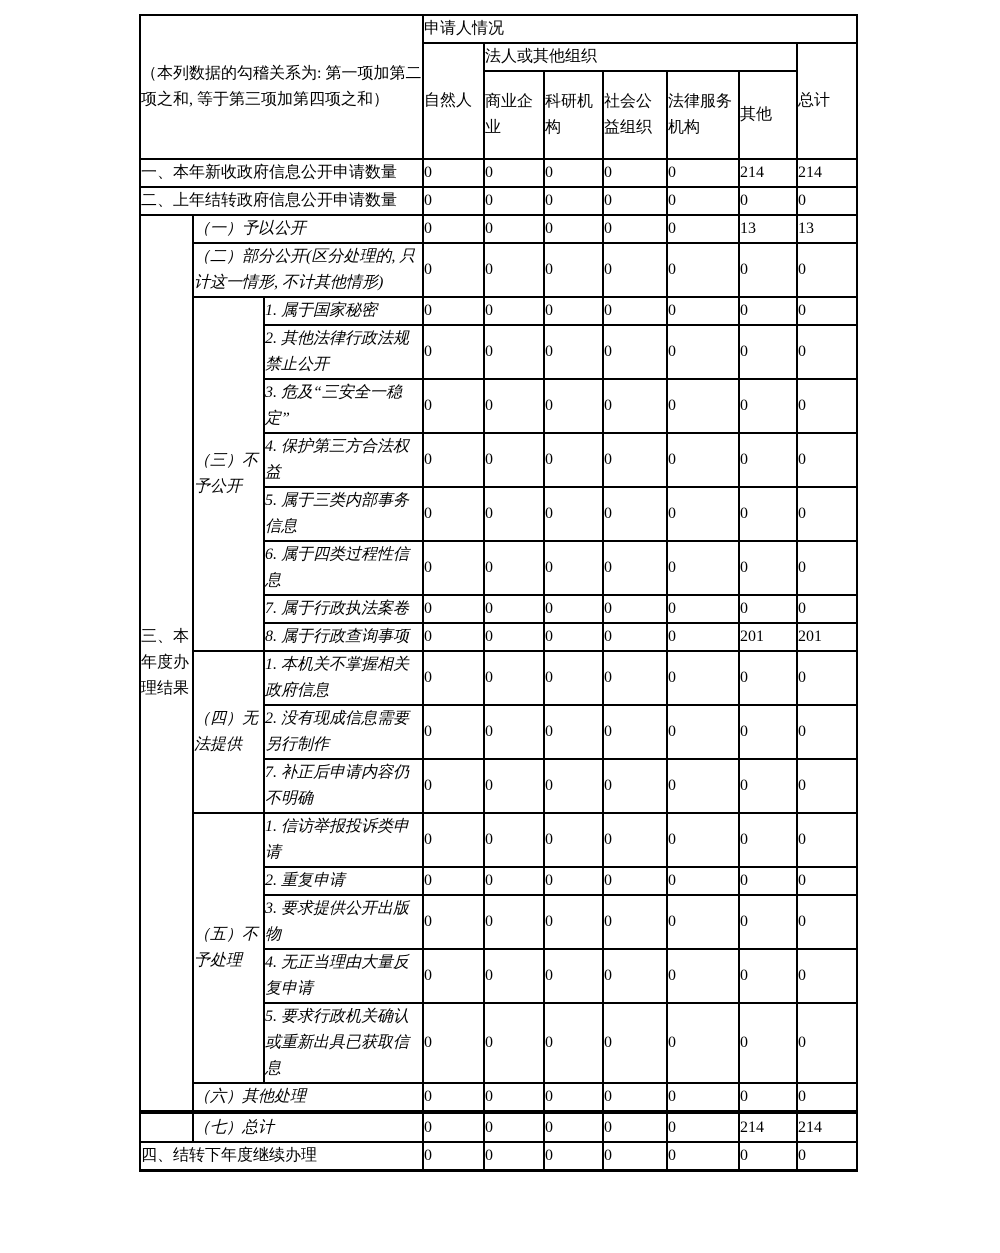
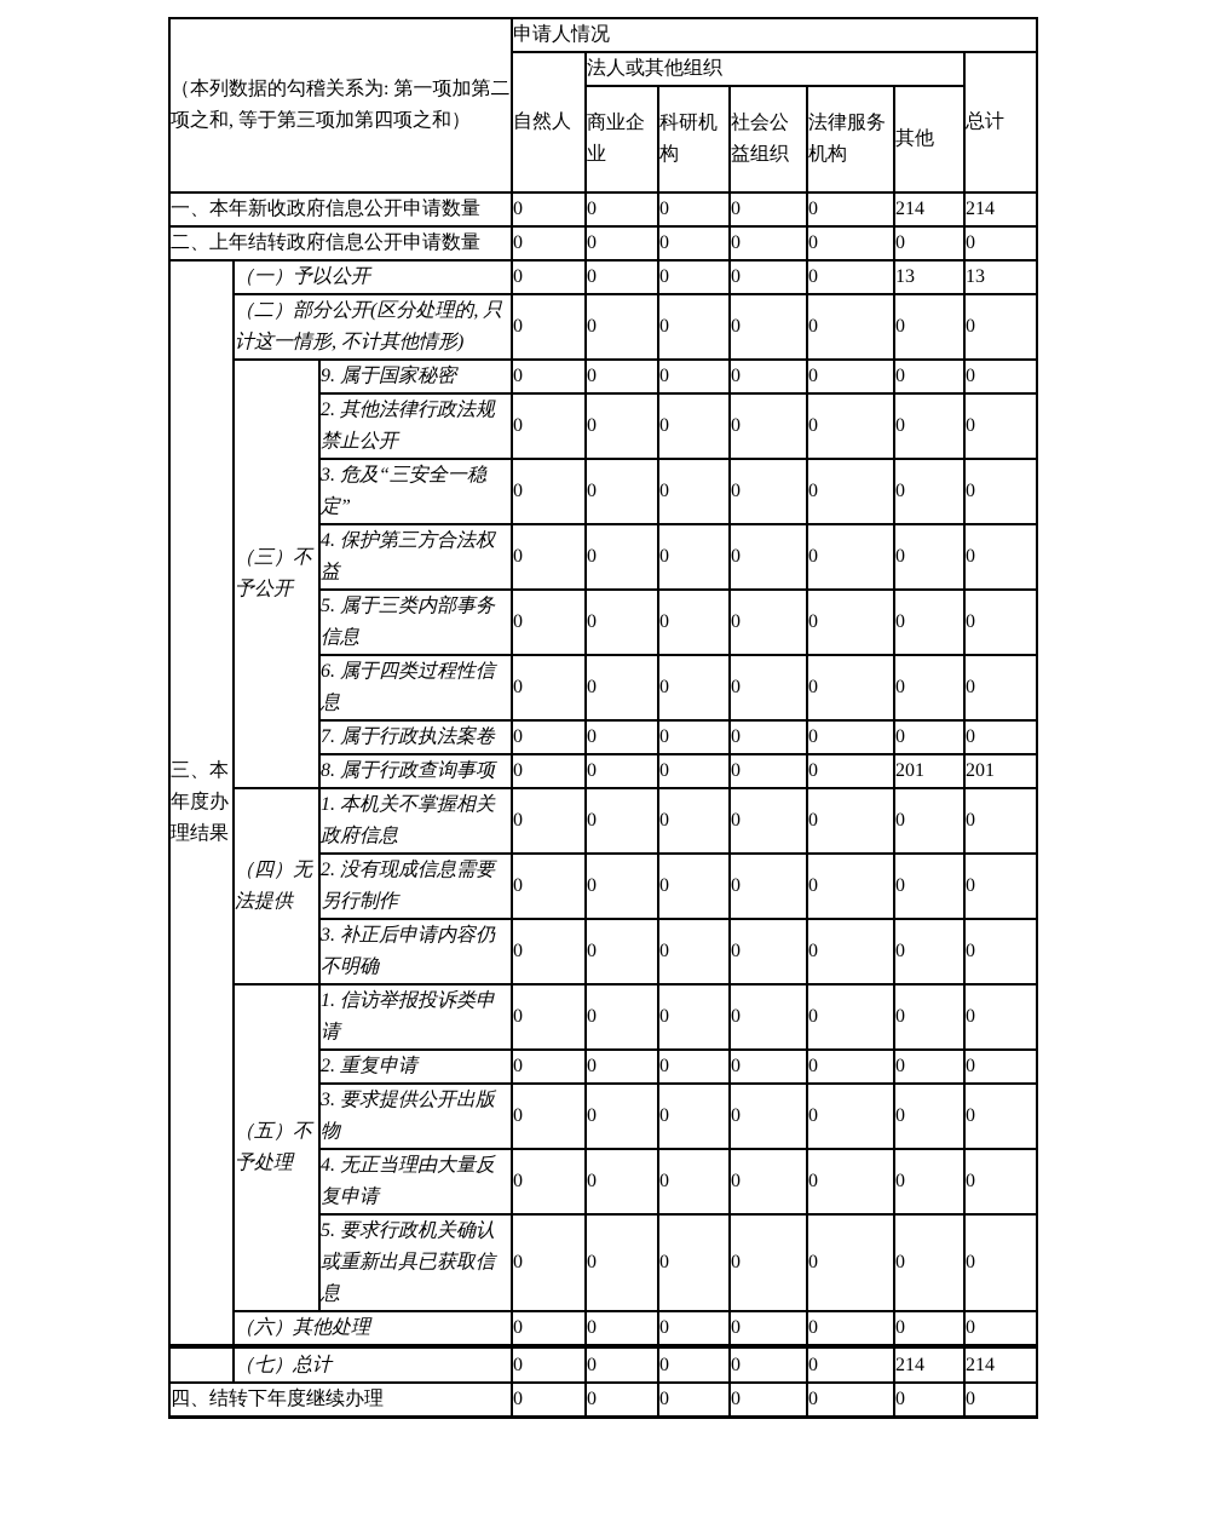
  （本列数据的勾稽关系为: 第一项加第二项之和, 等于第三项加第四项之和）	申请人情况
  自然人	法人或其他组织	总计
  商业企业	科研机构	社会公益组织	法律服务机构	其他
  一、本年新收政府信息公开申请数量	0	0	0	0	0	214	214
  二、上年结转政府信息公开申请数量	0	0	0	0	0	0	0
  三、本年度办理结果	（一）予以公开	0	0	0	0	0	13	13
  （二）部分公开(区分处理的, 只计这一情形, 不计其他情形)	0	0	0	0	0	0	0
- （三）不予公开	1. 属于国家秘密	0	0	0	0	0	0	0
+ （三）不予公开	9. 属于国家秘密	0	0	0	0	0	0	0
  2. 其他法律行政法规禁止公开	0	0	0	0	0	0	0
  3. 危及“三安全一稳定”	0	0	0	0	0	0	0
  4. 保护第三方合法权益	0	0	0	0	0	0	0
  5. 属于三类内部事务信息	0	0	0	0	0	0	0
  6. 属于四类过程性信息	0	0	0	0	0	0	0
  7. 属于行政执法案卷	0	0	0	0	0	0	0
  8. 属于行政查询事项	0	0	0	0	0	201	201
  （四）无法提供	1. 本机关不掌握相关政府信息	0	0	0	0	0	0	0
  2. 没有现成信息需要另行制作	0	0	0	0	0	0	0
- 7. 补正后申请内容仍不明确	0	0	0	0	0	0	0
+ 3. 补正后申请内容仍不明确	0	0	0	0	0	0	0
  （五）不予处理	1. 信访举报投诉类申请	0	0	0	0	0	0	0
  2. 重复申请	0	0	0	0	0	0	0
  3. 要求提供公开出版物	0	0	0	0	0	0	0
  4. 无正当理由大量反复申请	0	0	0	0	0	0	0
  5. 要求行政机关确认或重新出具已获取信息	0	0	0	0	0	0	0
  （六）其他处理	0	0	0	0	0	0	0
  	（七）总计	0	0	0	0	0	214	214
  四、结转下年度继续办理	0	0	0	0	0	0	0
